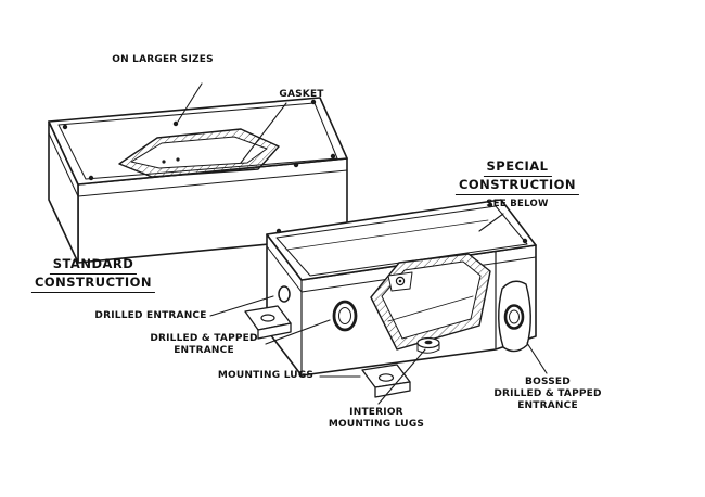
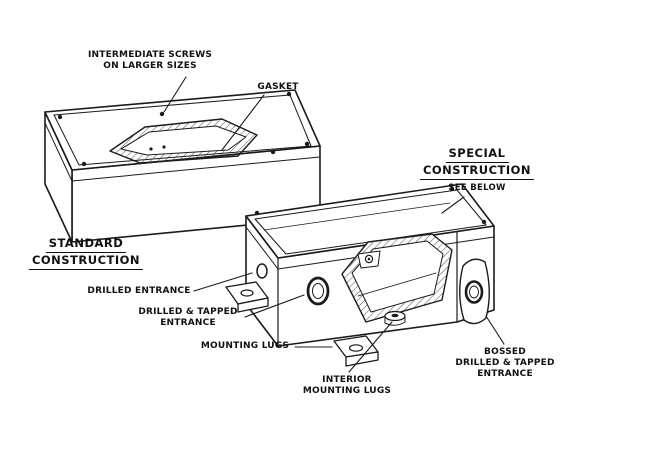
+ INTERMEDIATE SCREWS
  ON LARGER SIZES
  GASKET
  SPECIAL
  CONSTRUCTION
  SEE BELOW
  STANDARD
  CONSTRUCTION
  DRILLED ENTRANCE
  DRILLED & TAPPED
  ENTRANCE
  MOUNTING LUGS
  INTERIOR
  MOUNTING LUGS
  BOSSED
  DRILLED & TAPPED
  ENTRANCE
